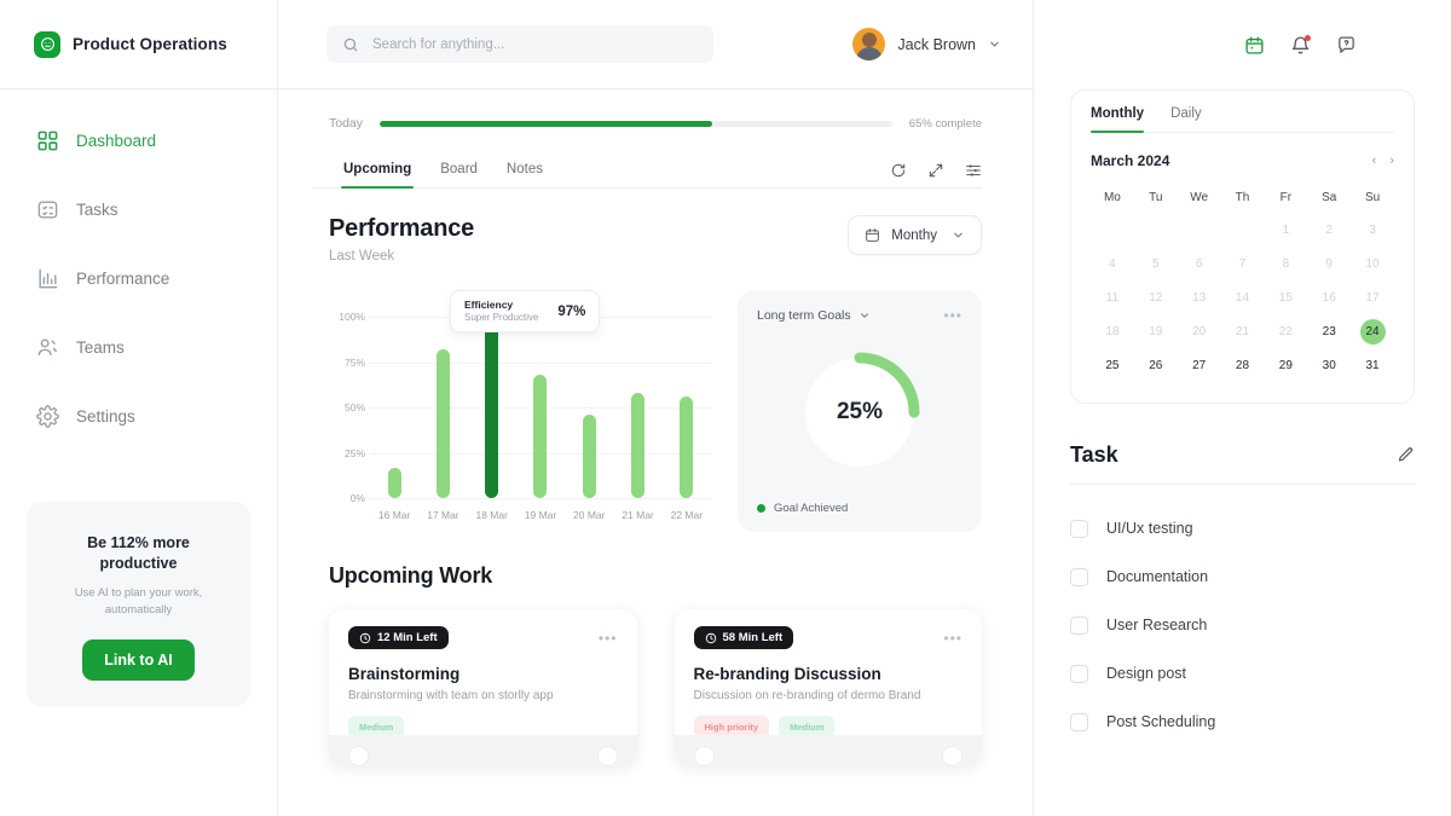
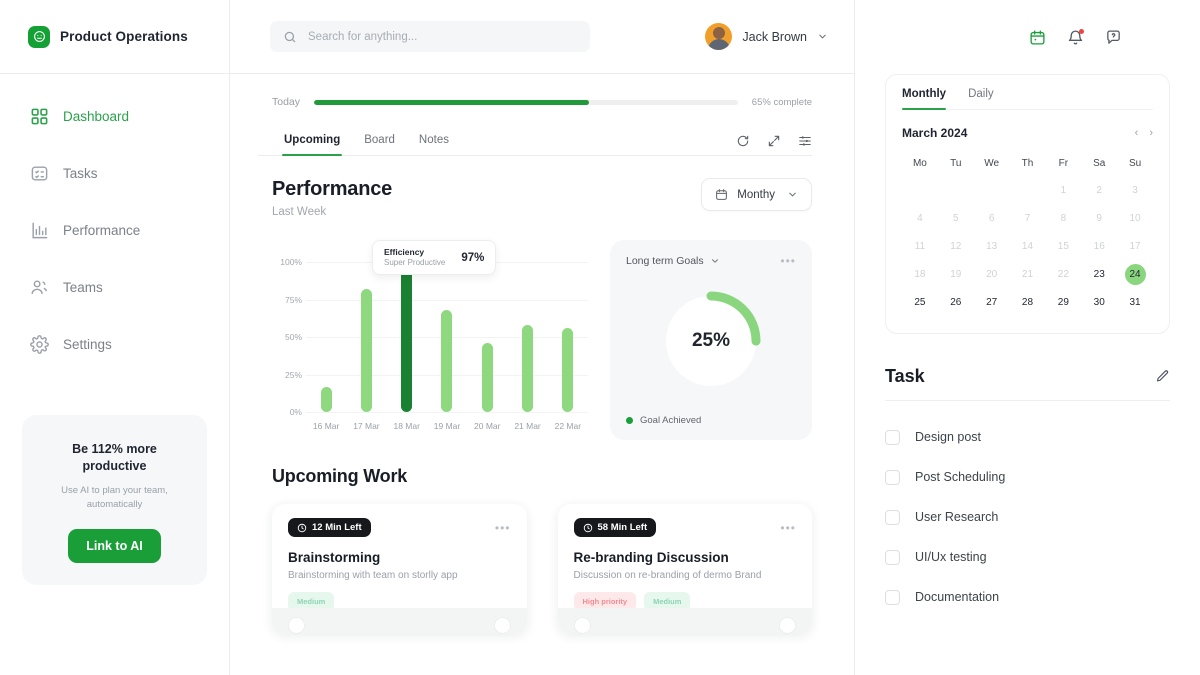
  Product Operations
  Dashboard
  Tasks
  Performance
  Teams
  Settings
  Be 112% more productive
- Use AI to plan your work, automatically
+ Use AI to plan your team, automatically
  Link to AI
  Search for anything...
  Jack Brown
  Today
  65% complete
  Upcoming
  Board
  Notes
  Performance
  Last Week
  Monthy
  Efficiency
  Super Productive
  97%
  0%
  25%
  50%
  75%
  100%
  16 Mar
  17 Mar
  18 Mar
  19 Mar
  20 Mar
  21 Mar
  22 Mar
  Long term Goals
  •••
  25%
  Goal Achieved
  Upcoming Work
  12 Min Left
  •••
  Brainstorming
  Brainstorming with team on storlly app
  Medium
  58 Min Left
  •••
  Re-branding Discussion
  Discussion on re-branding of dermo Brand
  High priority
  Medium
  Monthly
  Daily
  March 2024
  ‹
  ›
  Mo
  Tu
  We
  Th
  Fr
  Sa
  Su
  1
  2
  3
  4
  5
  6
  7
  8
  9
  10
  11
  12
  13
  14
  15
  16
  17
  18
  19
  20
  21
  22
  23
  24
  25
  26
  27
  28
  29
  30
  31
  Task
- UI/Ux testing
+ Design post
- Documentation
+ Post Scheduling
  User Research
- Design post
+ UI/Ux testing
- Post Scheduling
+ Documentation
